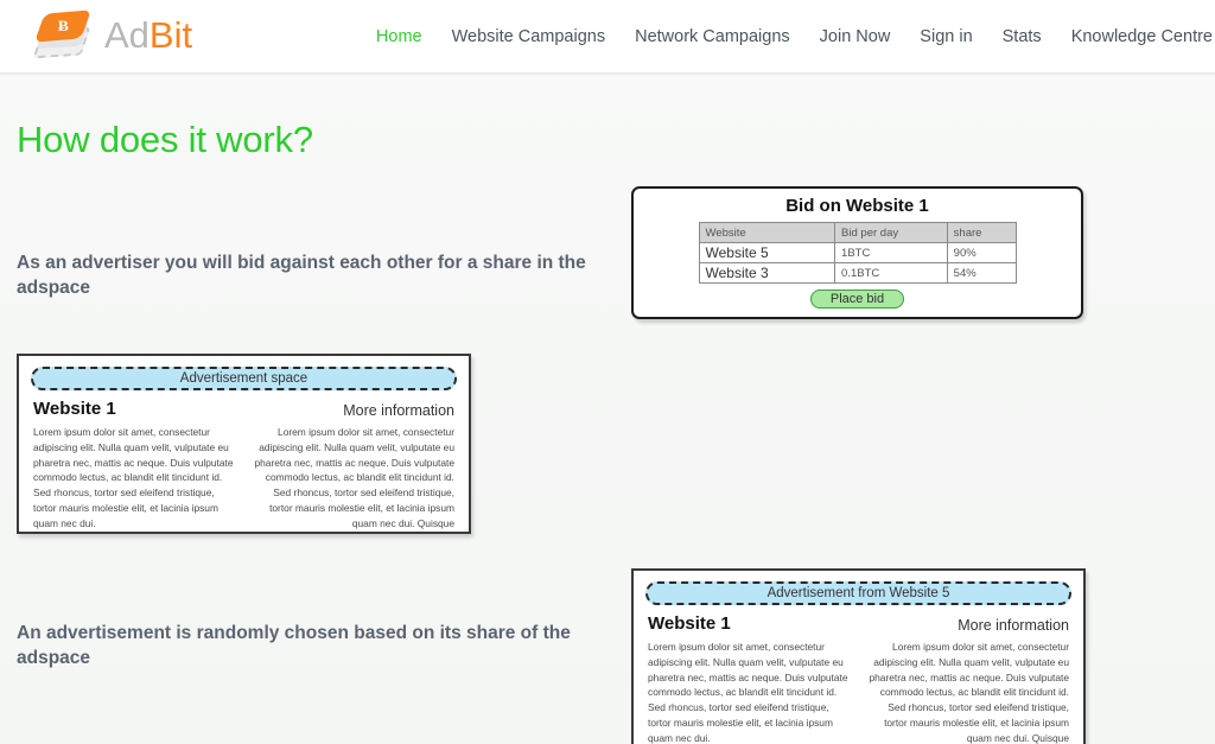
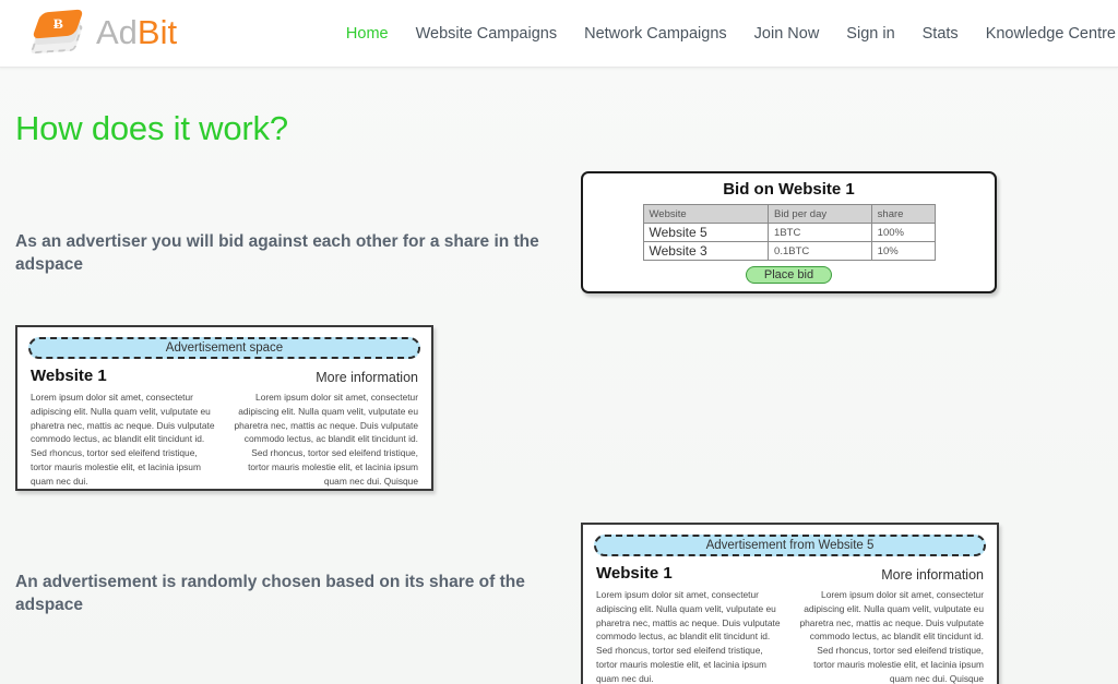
  Ad
  Bit
  Home
  Website Campaigns
  Network Campaigns
  Join Now
  Sign in
  Stats
  Knowledge Centre
  How does it work?
  As an advertiser you will bid against each other for a share in the adspace
  An advertisement is randomly chosen based on its share of the adspace
  Bid on Website 1
  Website	Bid per day	share
- Website 5	1BTC	90%
+ Website 5	1BTC	100%
- Website 3	0.1BTC	54%
+ Website 3	0.1BTC	10%
  Place bid
  Advertisement space
  Website 1
  More information
  Lorem ipsum dolor sit amet, consectetur adipiscing elit. Nulla quam velit, vulputate eu pharetra nec, mattis ac neque. Duis vulputate commodo lectus, ac blandit elit tincidunt id. Sed rhoncus, tortor sed eleifend tristique, tortor mauris molestie elit, et lacinia ipsum quam nec dui.
  Lorem ipsum dolor sit amet, consectetur adipiscing elit. Nulla quam velit, vulputate eu pharetra nec, mattis ac neque. Duis vulputate commodo lectus, ac blandit elit tincidunt id. Sed rhoncus, tortor sed eleifend tristique, tortor mauris molestie elit, et lacinia ipsum quam nec dui. Quisque
  Advertisement from Website 5
  Website 1
  More information
  Lorem ipsum dolor sit amet, consectetur adipiscing elit. Nulla quam velit, vulputate eu pharetra nec, mattis ac neque. Duis vulputate commodo lectus, ac blandit elit tincidunt id. Sed rhoncus, tortor sed eleifend tristique, tortor mauris molestie elit, et lacinia ipsum quam nec dui.
  Lorem ipsum dolor sit amet, consectetur adipiscing elit. Nulla quam velit, vulputate eu pharetra nec, mattis ac neque. Duis vulputate commodo lectus, ac blandit elit tincidunt id. Sed rhoncus, tortor sed eleifend tristique, tortor mauris molestie elit, et lacinia ipsum quam nec dui. Quisque
